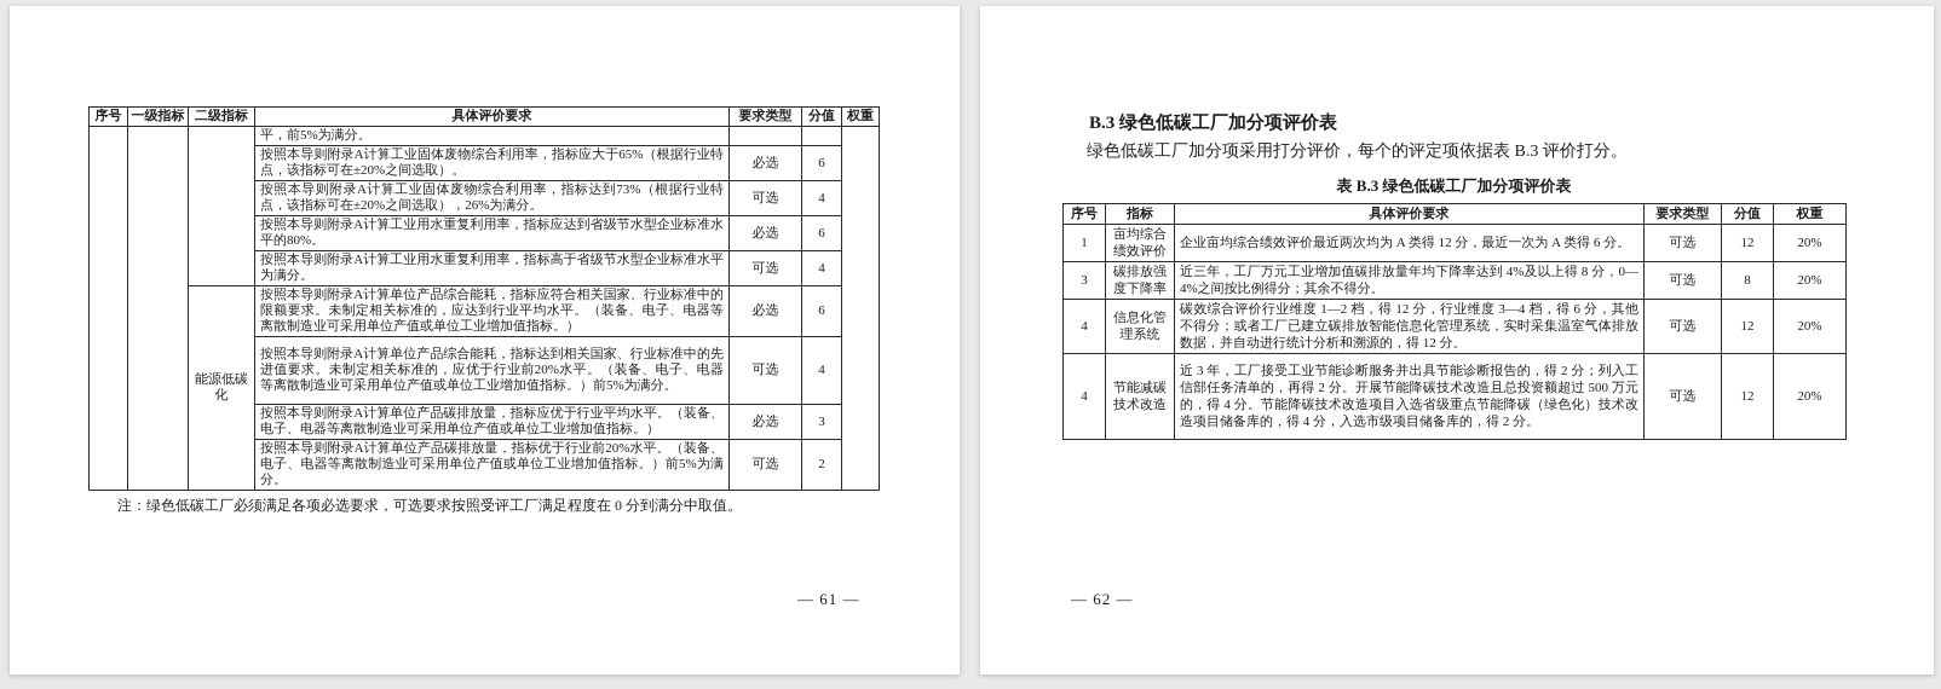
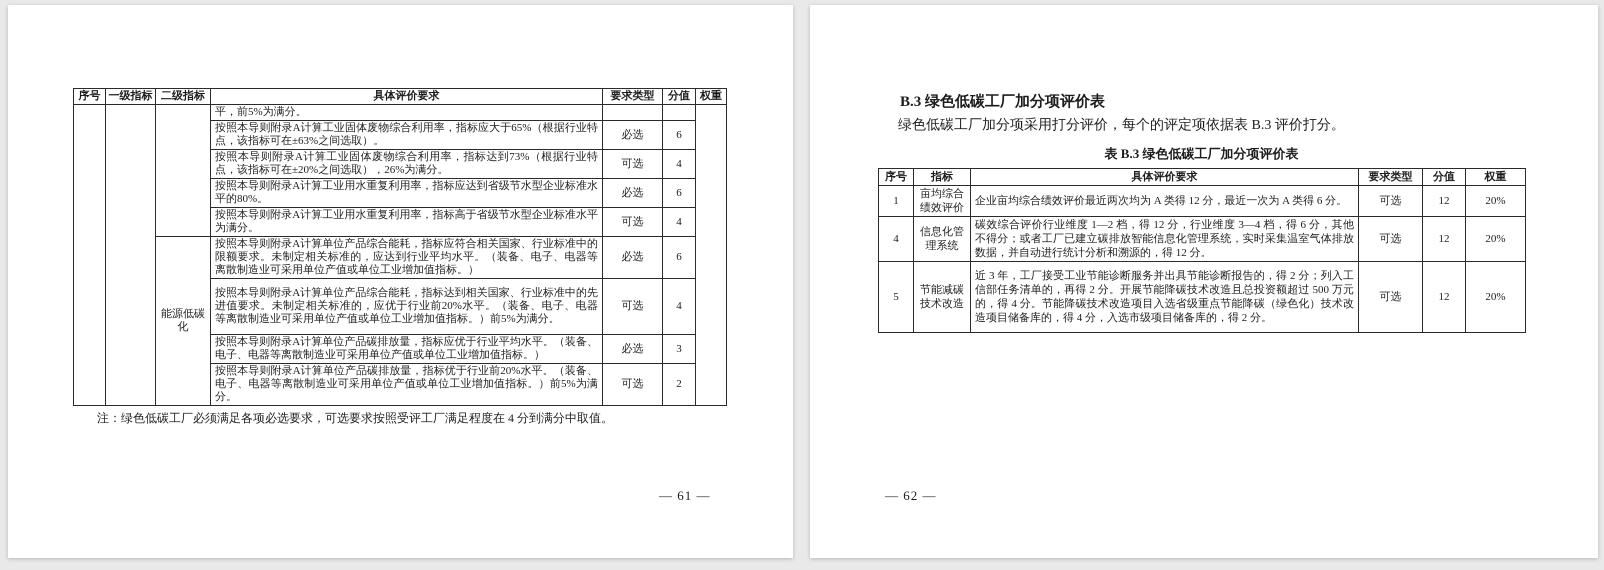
  序号	一级指标	二级指标	具体评价要求	要求类型	分值	权重
  			平，前5%为满分。
- 按照本导则附录A计算工业固体废物综合利用率，指标应大于65%（根据行业特点，该指标可在±20%之间选取）。	必选	6
+ 按照本导则附录A计算工业固体废物综合利用率，指标应大于65%（根据行业特点，该指标可在±63%之间选取）。	必选	6
  按照本导则附录A计算工业固体废物综合利用率，指标达到73%（根据行业特点，该指标可在±20%之间选取），26%为满分。	可选	4
  按照本导则附录A计算工业用水重复利用率，指标应达到省级节水型企业标准水平的80%。	必选	6
  按照本导则附录A计算工业用水重复利用率，指标高于省级节水型企业标准水平为满分。	可选	4
  能源低碳化	按照本导则附录A计算单位产品综合能耗，指标应符合相关国家、行业标准中的限额要求。未制定相关标准的，应达到行业平均水平。（装备、电子、电器等离散制造业可采用单位产值或单位工业增加值指标。）	必选	6
  按照本导则附录A计算单位产品综合能耗，指标达到相关国家、行业标准中的先进值要求。未制定相关标准的，应优于行业前20%水平。（装备、电子、电器等离散制造业可采用单位产值或单位工业增加值指标。）前5%为满分。	可选	4
  按照本导则附录A计算单位产品碳排放量，指标应优于行业平均水平。（装备、电子、电器等离散制造业可采用单位产值或单位工业增加值指标。）	必选	3
  按照本导则附录A计算单位产品碳排放量，指标优于行业前20%水平。（装备、电子、电器等离散制造业可采用单位产值或单位工业增加值指标。）前5%为满分。	可选	2
- 注：绿色低碳工厂必须满足各项必选要求，可选要求按照受评工厂满足程度在 0 分到满分中取值。
+ 注：绿色低碳工厂必须满足各项必选要求，可选要求按照受评工厂满足程度在 4 分到满分中取值。
  — 61 —
  B.3 绿色低碳工厂加分项评价表
  绿色低碳工厂加分项采用打分评价，每个的评定项依据表 B.3 评价打分。
  表 B.3 绿色低碳工厂加分项评价表
  序号	指标	具体评价要求	要求类型	分值	权重
  1	亩均综合绩效评价	企业亩均综合绩效评价最近两次均为 A 类得 12 分，最近一次为 A 类得 6 分。	可选	12	20%
- 3	碳排放强度下降率	近三年，工厂万元工业增加值碳排放量年均下降率达到 4%及以上得 8 分，0—4%之间按比例得分；其余不得分。	可选	8	20%
  4	信息化管理系统	碳效综合评价行业维度 1—2 档，得 12 分，行业维度 3—4 档，得 6 分，其他不得分；或者工厂已建立碳排放智能信息化管理系统，实时采集温室气体排放数据，并自动进行统计分析和溯源的，得 12 分。	可选	12	20%
- 4	节能减碳技术改造	近 3 年，工厂接受工业节能诊断服务并出具节能诊断报告的，得 2 分；列入工信部任务清单的，再得 2 分。开展节能降碳技术改造且总投资额超过 500 万元的，得 4 分。节能降碳技术改造项目入选省级重点节能降碳（绿色化）技术改造项目储备库的，得 4 分，入选市级项目储备库的，得 2 分。	可选	12	20%
+ 5	节能减碳技术改造	近 3 年，工厂接受工业节能诊断服务并出具节能诊断报告的，得 2 分；列入工信部任务清单的，再得 2 分。开展节能降碳技术改造且总投资额超过 500 万元的，得 4 分。节能降碳技术改造项目入选省级重点节能降碳（绿色化）技术改造项目储备库的，得 4 分，入选市级项目储备库的，得 2 分。	可选	12	20%
  — 62 —
